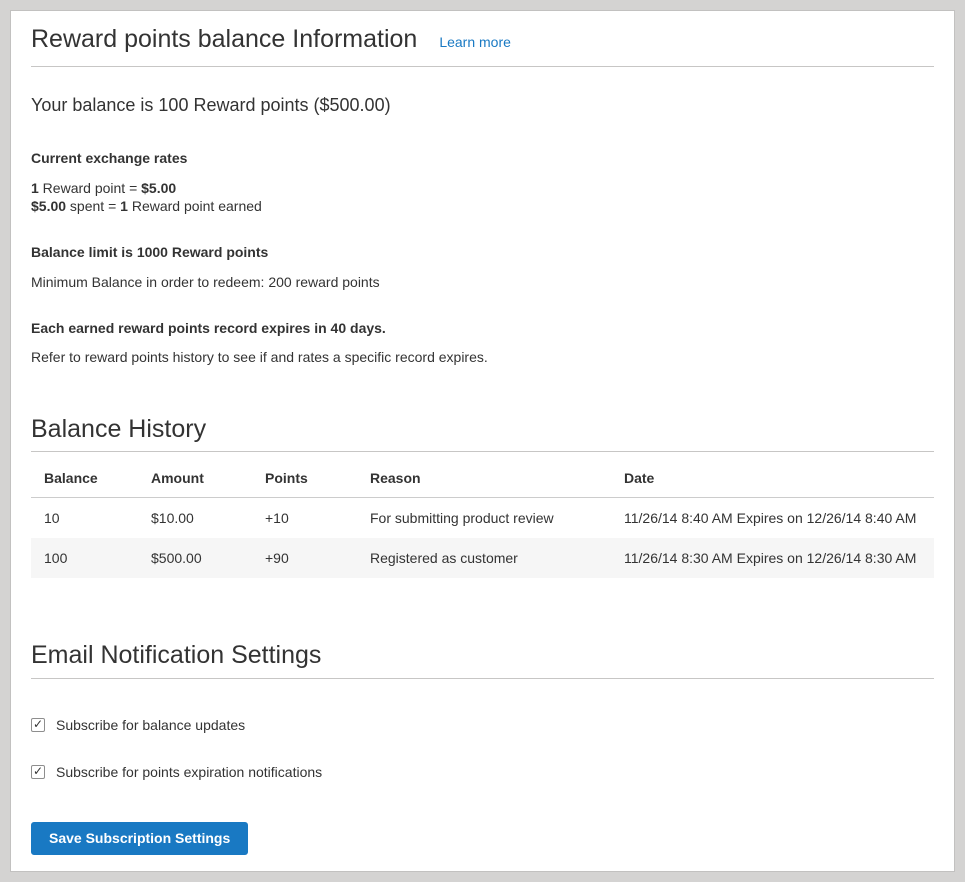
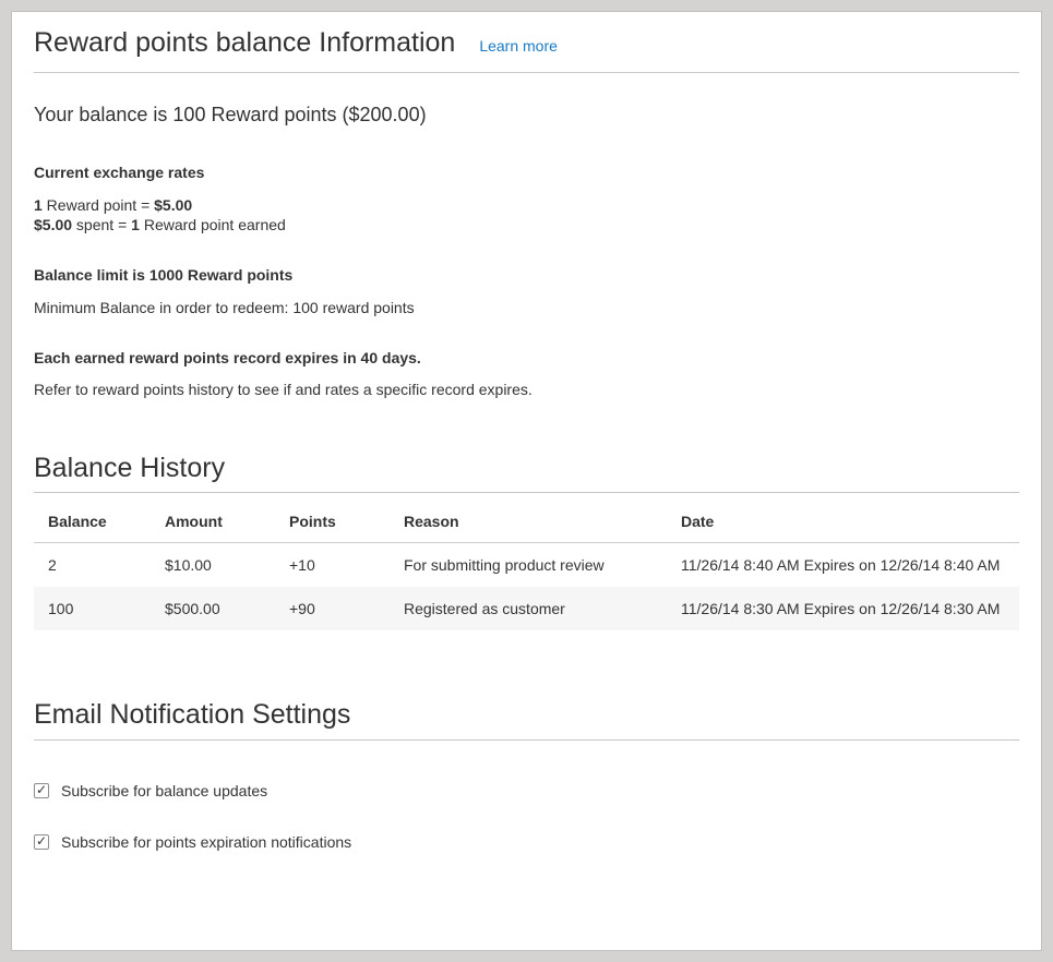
  Reward points balance Information
  Learn more
- Your balance is 100 Reward points ($500.00)
+ Your balance is 100 Reward points ($200.00)
  Current exchange rates
  1 Reward point = $5.00
  $5.00 spent = 1 Reward point earned
  Balance limit is 1000 Reward points
- Minimum Balance in order to redeem: 200 reward points
+ Minimum Balance in order to redeem: 100 reward points
  Each earned reward points record expires in 40 days.
  Refer to reward points history to see if and rates a specific record expires.
  Balance History
  Balance	Amount	Points	Reason	Date
- 10	$10.00	+10	For submitting product review	11/26/14 8:40 AM Expires on 12/26/14 8:40 AM
+ 2	$10.00	+10	For submitting product review	11/26/14 8:40 AM Expires on 12/26/14 8:40 AM
  100	$500.00	+90	Registered as customer	11/26/14 8:30 AM Expires on 12/26/14 8:30 AM
  Email Notification Settings
  Subscribe for balance updates
  Subscribe for points expiration notifications
- Save Subscription Settings
